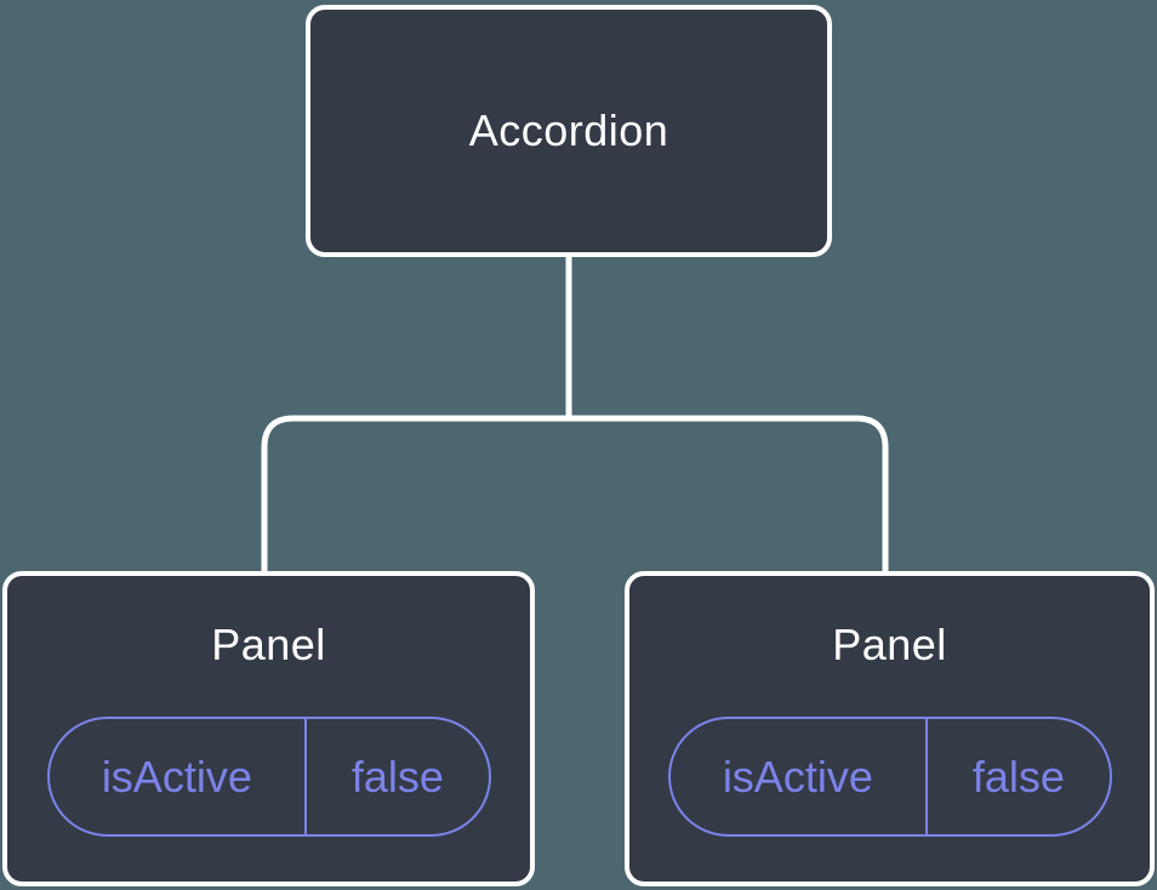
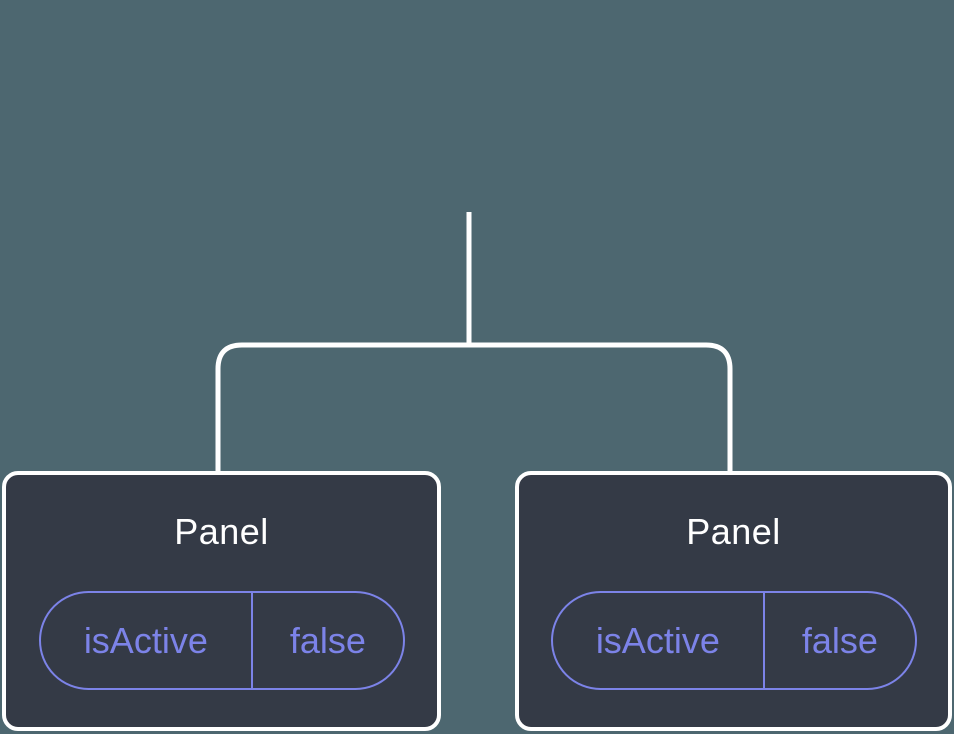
- Accordion
  Panel
  isActive
  false
  Panel
  isActive
  false
